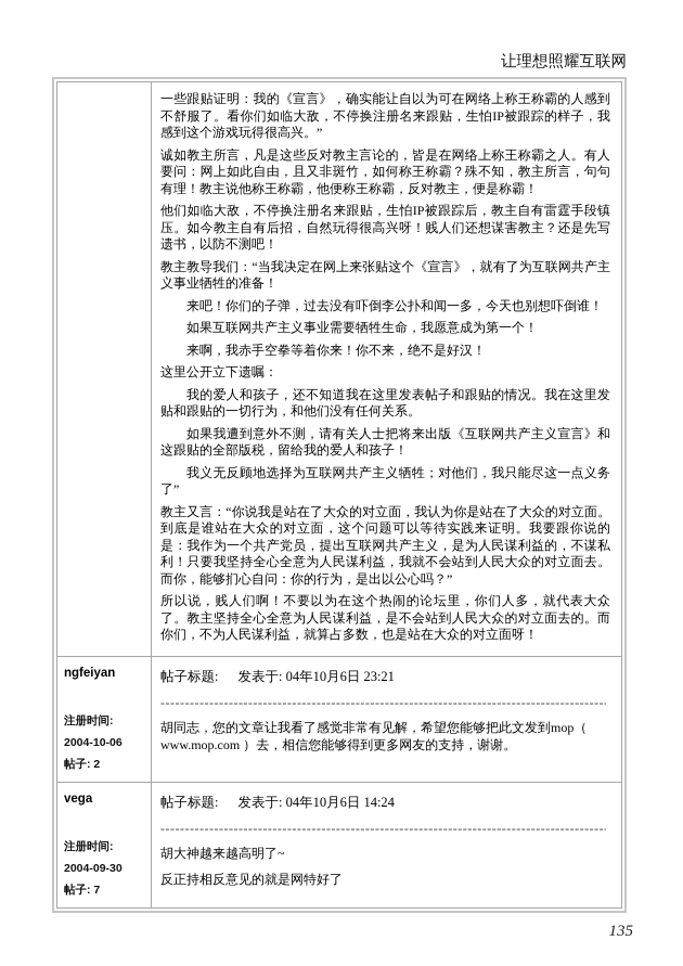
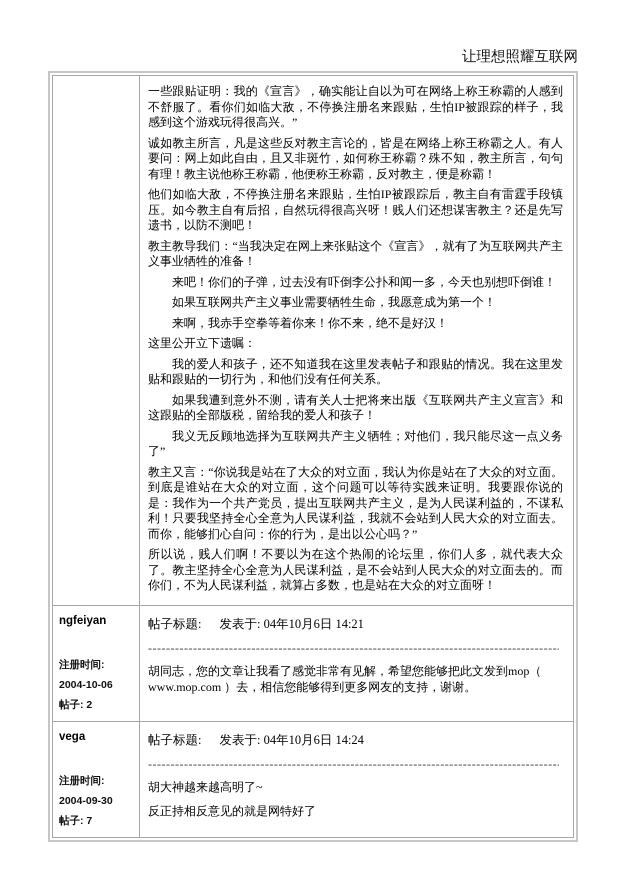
  让理想照耀互联网
  	一些跟贴证明：我的《宣言》，确实能让自以为可在网络上称王称霸的人感到不舒服了。看你们如临大敌，不停换注册名来跟贴，生怕IP被跟踪的样子，我感到这个游戏玩得很高兴。” 诚如教主所言，凡是这些反对教主言论的，皆是在网络上称王称霸之人。有人要问：网上如此自由，且又非斑竹，如何称王称霸？殊不知，教主所言，句句有理！教主说他称王称霸，他便称王称霸，反对教主，便是称霸！ 他们如临大敌，不停换注册名来跟贴，生怕IP被跟踪后，教主自有雷霆手段镇压。如今教主自有后招，自然玩得很高兴呀！贱人们还想谋害教主？还是先写遗书，以防不测吧！ 教主教导我们：“当我决定在网上来张贴这个《宣言》，就有了为互联网共产主义事业牺牲的准备！ 来吧！你们的子弹，过去没有吓倒李公扑和闻一多，今天也别想吓倒谁！ 如果互联网共产主义事业需要牺牲生命，我愿意成为第一个！ 来啊，我赤手空拳等着你来！你不来，绝不是好汉！ 这里公开立下遗嘱： 我的爱人和孩子，还不知道我在这里发表帖子和跟贴的情况。我在这里发贴和跟贴的一切行为，和他们没有任何关系。 如果我遭到意外不测，请有关人士把将来出版《互联网共产主义宣言》和这跟贴的全部版税，留给我的爱人和孩子！ 我义无反顾地选择为互联网共产主义牺牲；对他们，我只能尽这一点义务了” 教主又言：“你说我是站在了大众的对立面，我认为你是站在了大众的对立面。到底是谁站在大众的对立面，这个问题可以等待实践来证明。我要跟你说的是：我作为一个共产党员，提出互联网共产主义，是为人民谋利益的，不谋私利！只要我坚持全心全意为人民谋利益，我就不会站到人民大众的对立面去。而你，能够扪心自问：你的行为，是出以公心吗？” 所以说，贱人们啊！不要以为在这个热闹的论坛里，你们人多，就代表大众了。教主坚持全心全意为人民谋利益，是不会站到人民大众的对立面去的。而你们，不为人民谋利益，就算占多数，也是站在大众的对立面呀！
- ngfeiyan 注册时间: 2004-10-06 帖子: 2	帖子标题: 发表于: 04年10月6日 23:21 ------------------------------------------------------------------------------------------- 胡同志，您的文章让我看了感觉非常有见解，希望您能够把此文发到mop（ www.mop.com ）去，相信您能够得到更多网友的支持，谢谢。
+ ngfeiyan 注册时间: 2004-10-06 帖子: 2	帖子标题: 发表于: 04年10月6日 14:21 ------------------------------------------------------------------------------------------- 胡同志，您的文章让我看了感觉非常有见解，希望您能够把此文发到mop（ www.mop.com ）去，相信您能够得到更多网友的支持，谢谢。
  vega 注册时间: 2004-09-30 帖子: 7	帖子标题: 发表于: 04年10月6日 14:24 ------------------------------------------------------------------------------------------- 胡大神越来越高明了~ 反正持相反意见的就是网特好了
- 135
